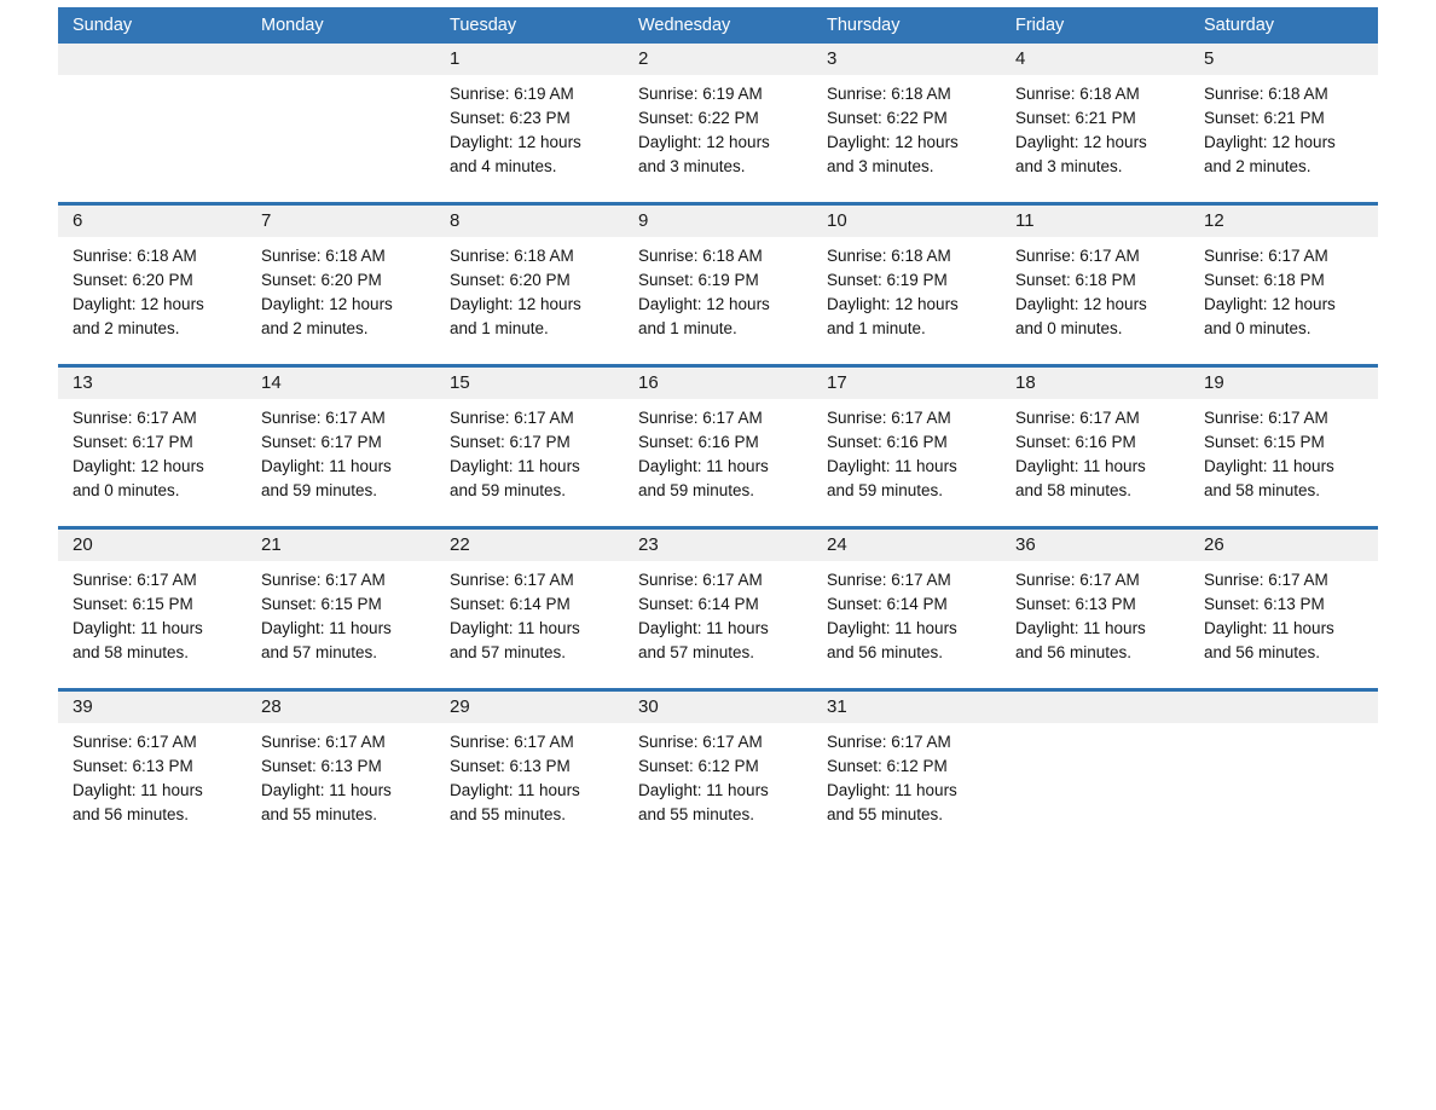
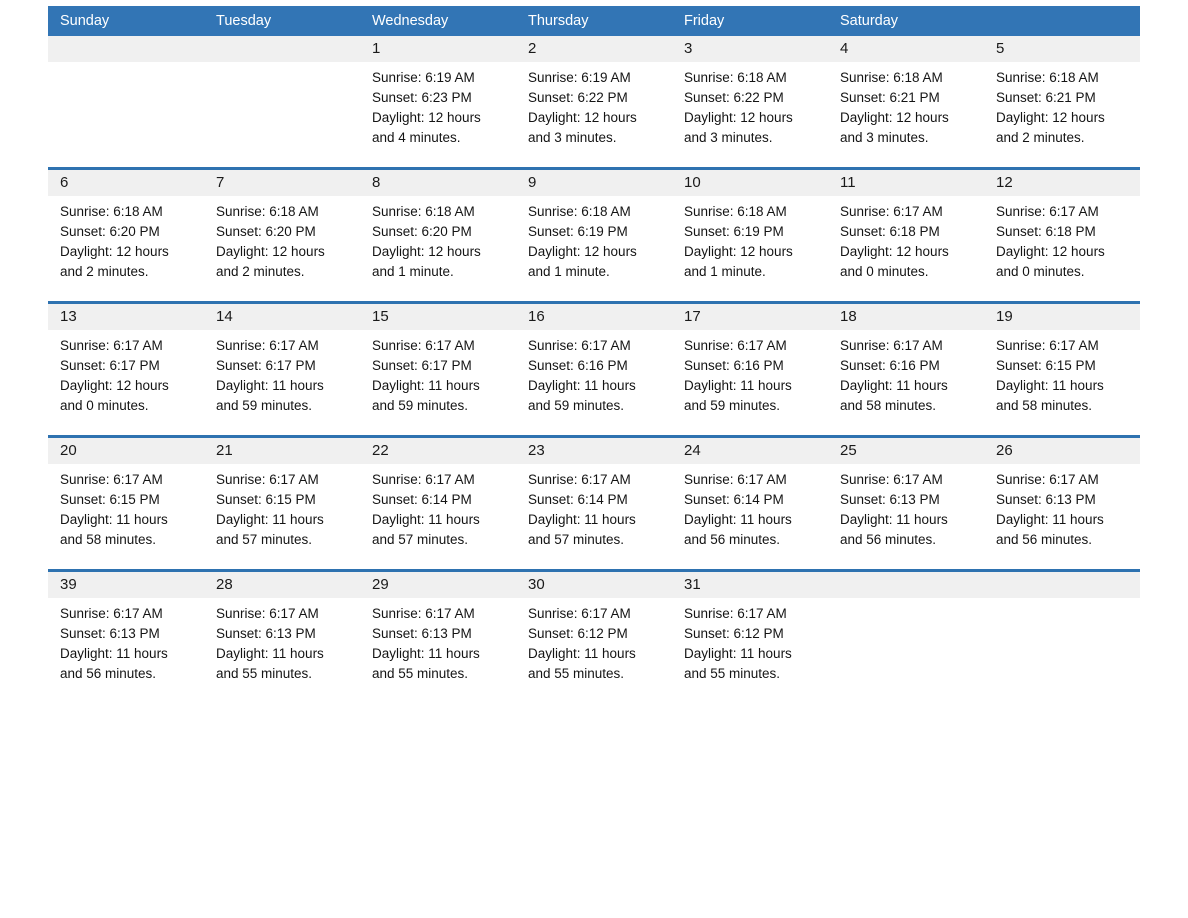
  Sunday
- Monday
  Tuesday
  Wednesday
  Thursday
  Friday
  Saturday
  1
  2
  3
  4
  5
  Sunrise: 6:19 AM
  Sunset: 6:23 PM
  Daylight: 12 hours
  and 4 minutes.
  Sunrise: 6:19 AM
  Sunset: 6:22 PM
  Daylight: 12 hours
  and 3 minutes.
  Sunrise: 6:18 AM
  Sunset: 6:22 PM
  Daylight: 12 hours
  and 3 minutes.
  Sunrise: 6:18 AM
  Sunset: 6:21 PM
  Daylight: 12 hours
  and 3 minutes.
  Sunrise: 6:18 AM
  Sunset: 6:21 PM
  Daylight: 12 hours
  and 2 minutes.
  6
  7
  8
  9
  10
  11
  12
  Sunrise: 6:18 AM
  Sunset: 6:20 PM
  Daylight: 12 hours
  and 2 minutes.
  Sunrise: 6:18 AM
  Sunset: 6:20 PM
  Daylight: 12 hours
  and 2 minutes.
  Sunrise: 6:18 AM
  Sunset: 6:20 PM
  Daylight: 12 hours
  and 1 minute.
  Sunrise: 6:18 AM
  Sunset: 6:19 PM
  Daylight: 12 hours
  and 1 minute.
  Sunrise: 6:18 AM
  Sunset: 6:19 PM
  Daylight: 12 hours
  and 1 minute.
  Sunrise: 6:17 AM
  Sunset: 6:18 PM
  Daylight: 12 hours
  and 0 minutes.
  Sunrise: 6:17 AM
  Sunset: 6:18 PM
  Daylight: 12 hours
  and 0 minutes.
  13
  14
  15
  16
  17
  18
  19
  Sunrise: 6:17 AM
  Sunset: 6:17 PM
  Daylight: 12 hours
  and 0 minutes.
  Sunrise: 6:17 AM
  Sunset: 6:17 PM
  Daylight: 11 hours
  and 59 minutes.
  Sunrise: 6:17 AM
  Sunset: 6:17 PM
  Daylight: 11 hours
  and 59 minutes.
  Sunrise: 6:17 AM
  Sunset: 6:16 PM
  Daylight: 11 hours
  and 59 minutes.
  Sunrise: 6:17 AM
  Sunset: 6:16 PM
  Daylight: 11 hours
  and 59 minutes.
  Sunrise: 6:17 AM
  Sunset: 6:16 PM
  Daylight: 11 hours
  and 58 minutes.
  Sunrise: 6:17 AM
  Sunset: 6:15 PM
  Daylight: 11 hours
  and 58 minutes.
  20
  21
  22
  23
  24
- 36
+ 25
  26
  Sunrise: 6:17 AM
  Sunset: 6:15 PM
  Daylight: 11 hours
  and 58 minutes.
  Sunrise: 6:17 AM
  Sunset: 6:15 PM
  Daylight: 11 hours
  and 57 minutes.
  Sunrise: 6:17 AM
  Sunset: 6:14 PM
  Daylight: 11 hours
  and 57 minutes.
  Sunrise: 6:17 AM
  Sunset: 6:14 PM
  Daylight: 11 hours
  and 57 minutes.
  Sunrise: 6:17 AM
  Sunset: 6:14 PM
  Daylight: 11 hours
  and 56 minutes.
  Sunrise: 6:17 AM
  Sunset: 6:13 PM
  Daylight: 11 hours
  and 56 minutes.
  Sunrise: 6:17 AM
  Sunset: 6:13 PM
  Daylight: 11 hours
  and 56 minutes.
  39
  28
  29
  30
  31
  Sunrise: 6:17 AM
  Sunset: 6:13 PM
  Daylight: 11 hours
  and 56 minutes.
  Sunrise: 6:17 AM
  Sunset: 6:13 PM
  Daylight: 11 hours
  and 55 minutes.
  Sunrise: 6:17 AM
  Sunset: 6:13 PM
  Daylight: 11 hours
  and 55 minutes.
  Sunrise: 6:17 AM
  Sunset: 6:12 PM
  Daylight: 11 hours
  and 55 minutes.
  Sunrise: 6:17 AM
  Sunset: 6:12 PM
  Daylight: 11 hours
  and 55 minutes.
